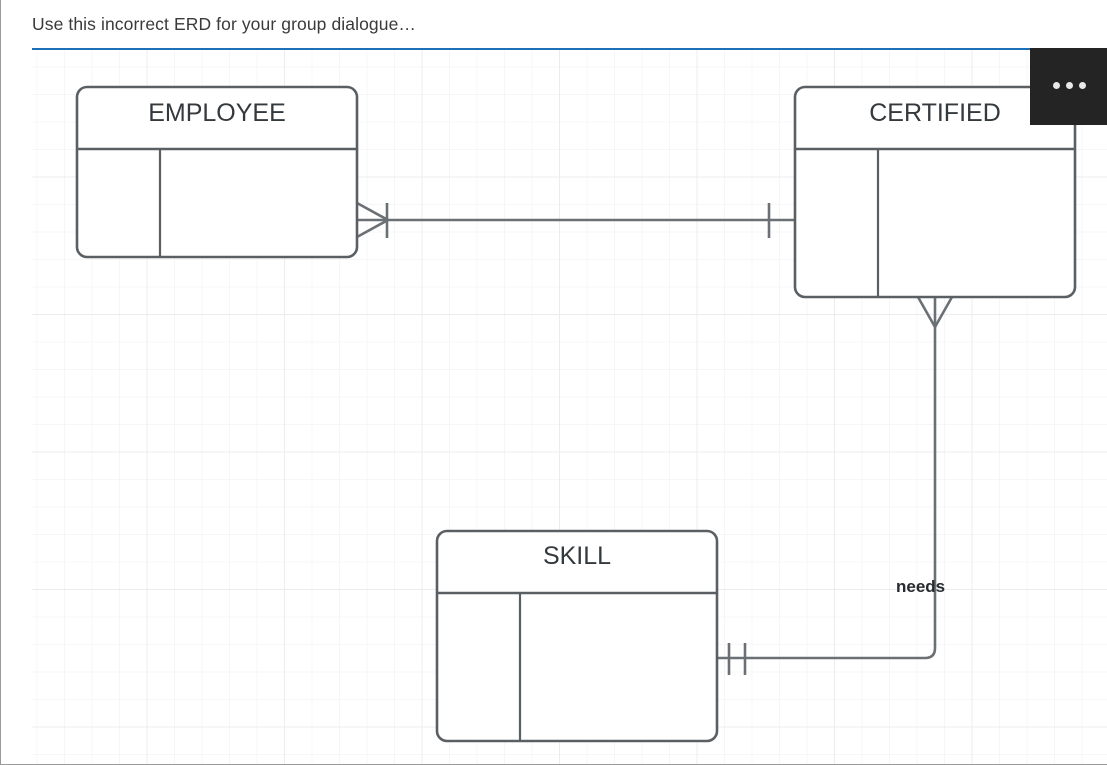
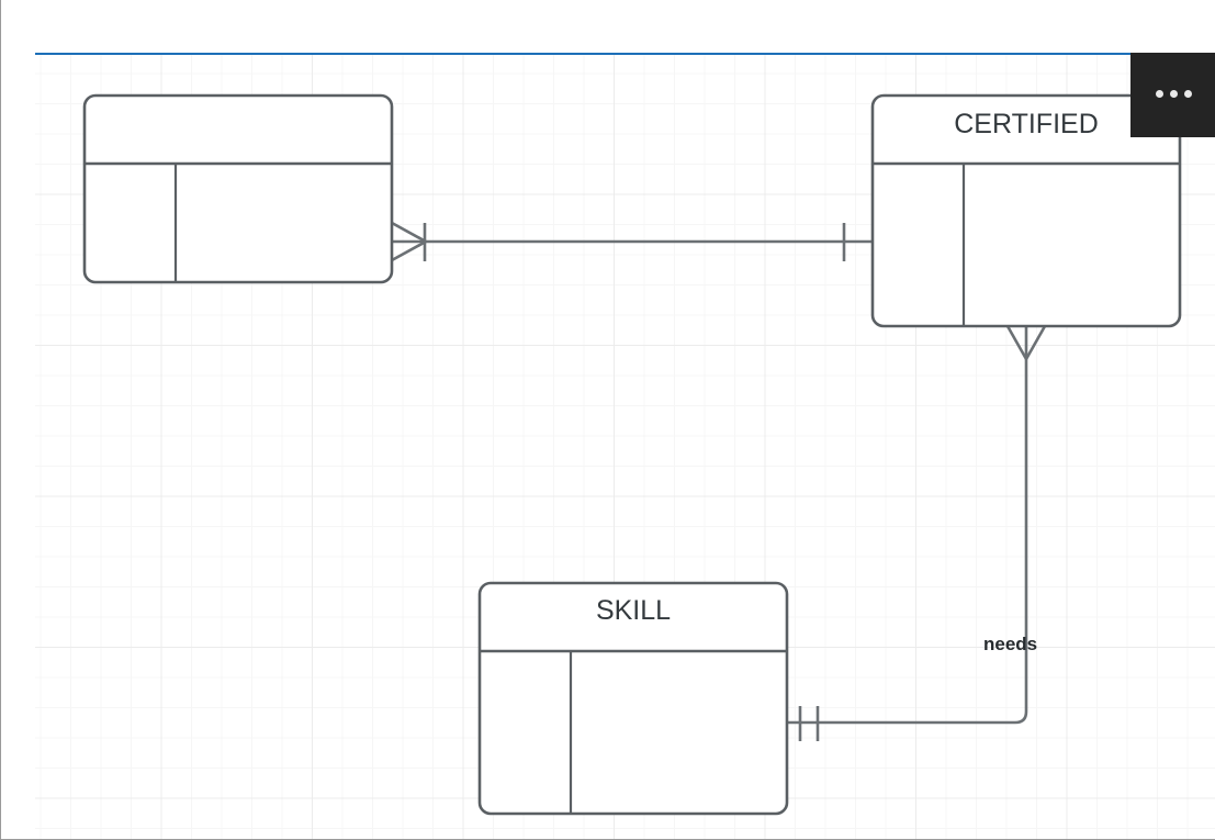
- Use this incorrect ERD for your group dialogue…
- EMPLOYEE
  CERTIFIED
  SKILL
  needs
